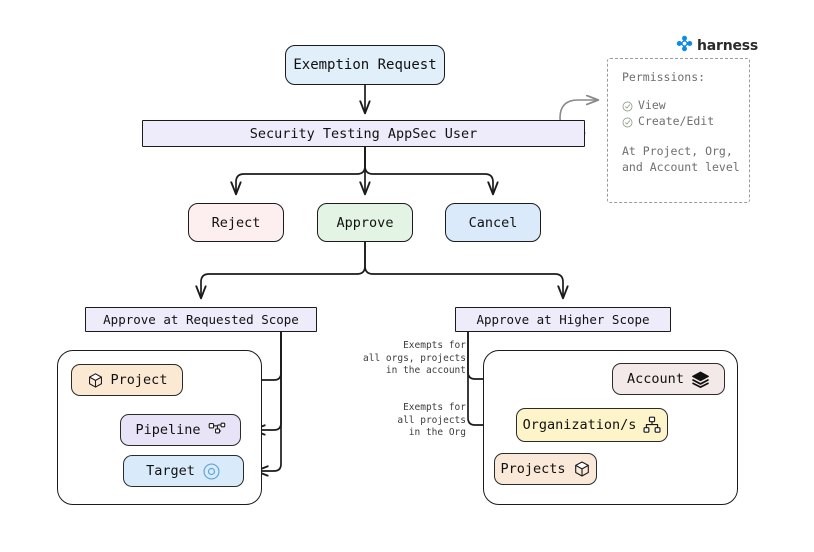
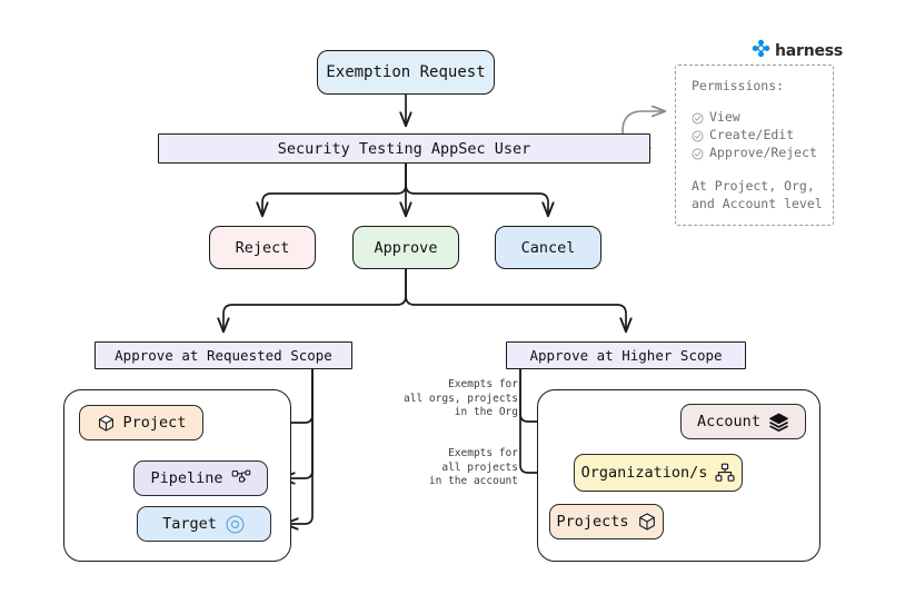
  harness
  Exemption Request
  Security Testing AppSec User
  Reject
  Approve
  Cancel
  Approve at Requested Scope
  Approve at Higher Scope
  Permissions:
  View
  Create/Edit
+ Approve/Reject
  At Project, Org,
  and Account level
  Project
  Pipeline
  Target
  Account
  Organization/s
  Projects
  Exempts for
  all orgs, projects
- in the account
+ in the Org
  Exempts for
  all projects
- in the Org
+ in the account
